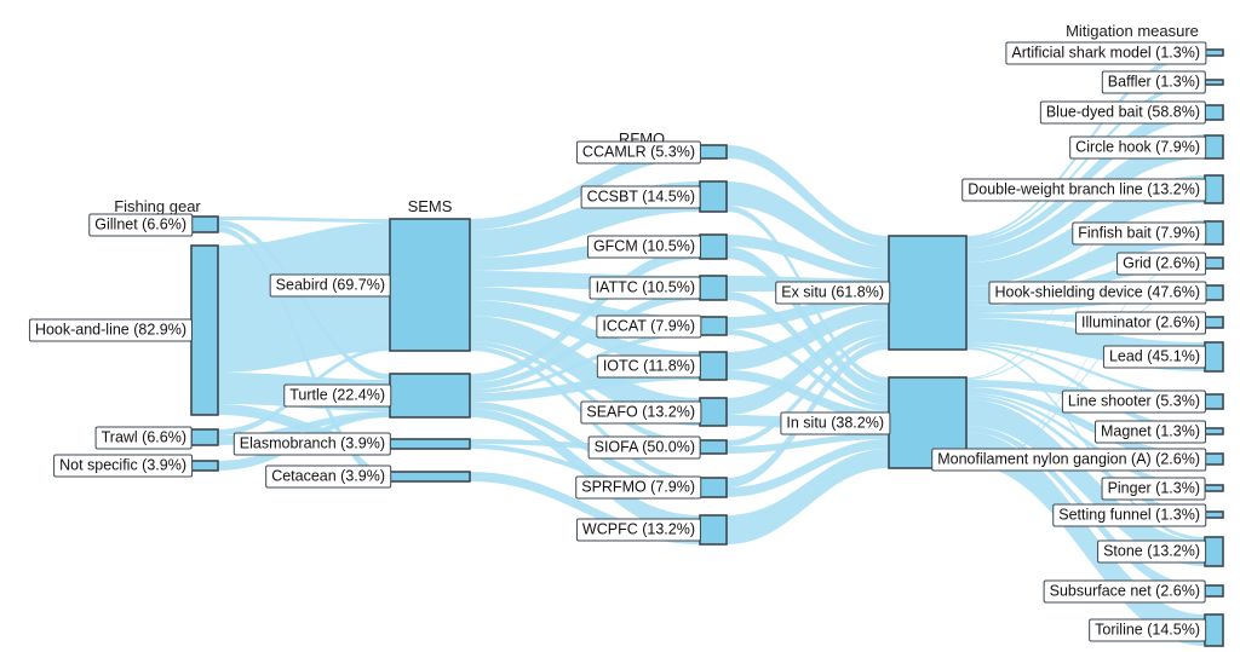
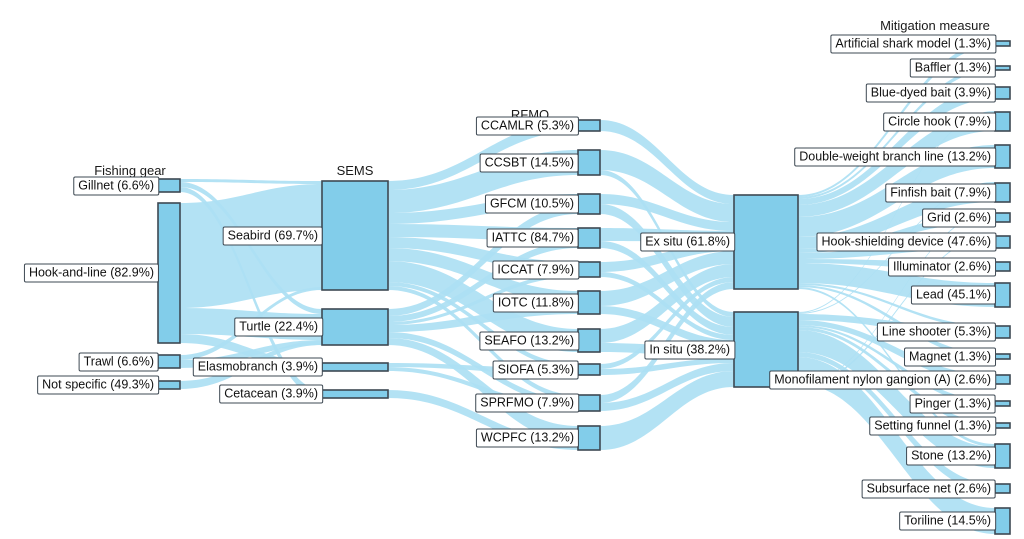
  Fishing gear
  SEMS
  RFMO
  Mitigation measure
  Gillnet (6.6%)
  Hook-and-line (82.9%)
  Trawl (6.6%)
- Not specific (3.9%)
+ Not specific (49.3%)
  Seabird (69.7%)
  Turtle (22.4%)
  Elasmobranch (3.9%)
  Cetacean (3.9%)
  CCAMLR (5.3%)
  CCSBT (14.5%)
  GFCM (10.5%)
- IATTC (10.5%)
+ IATTC (84.7%)
  ICCAT (7.9%)
  IOTC (11.8%)
  SEAFO (13.2%)
- SIOFA (50.0%)
+ SIOFA (5.3%)
  SPRFMO (7.9%)
  WCPFC (13.2%)
  Ex situ (61.8%)
  In situ (38.2%)
  Artificial shark model (1.3%)
  Baffler (1.3%)
- Blue-dyed bait (58.8%)
+ Blue-dyed bait (3.9%)
  Circle hook (7.9%)
  Double-weight branch line (13.2%)
  Finfish bait (7.9%)
  Grid (2.6%)
  Hook-shielding device (47.6%)
  Illuminator (2.6%)
  Lead (45.1%)
  Line shooter (5.3%)
  Magnet (1.3%)
  Monofilament nylon gangion (A) (2.6%)
  Pinger (1.3%)
  Setting funnel (1.3%)
  Stone (13.2%)
  Subsurface net (2.6%)
  Toriline (14.5%)
